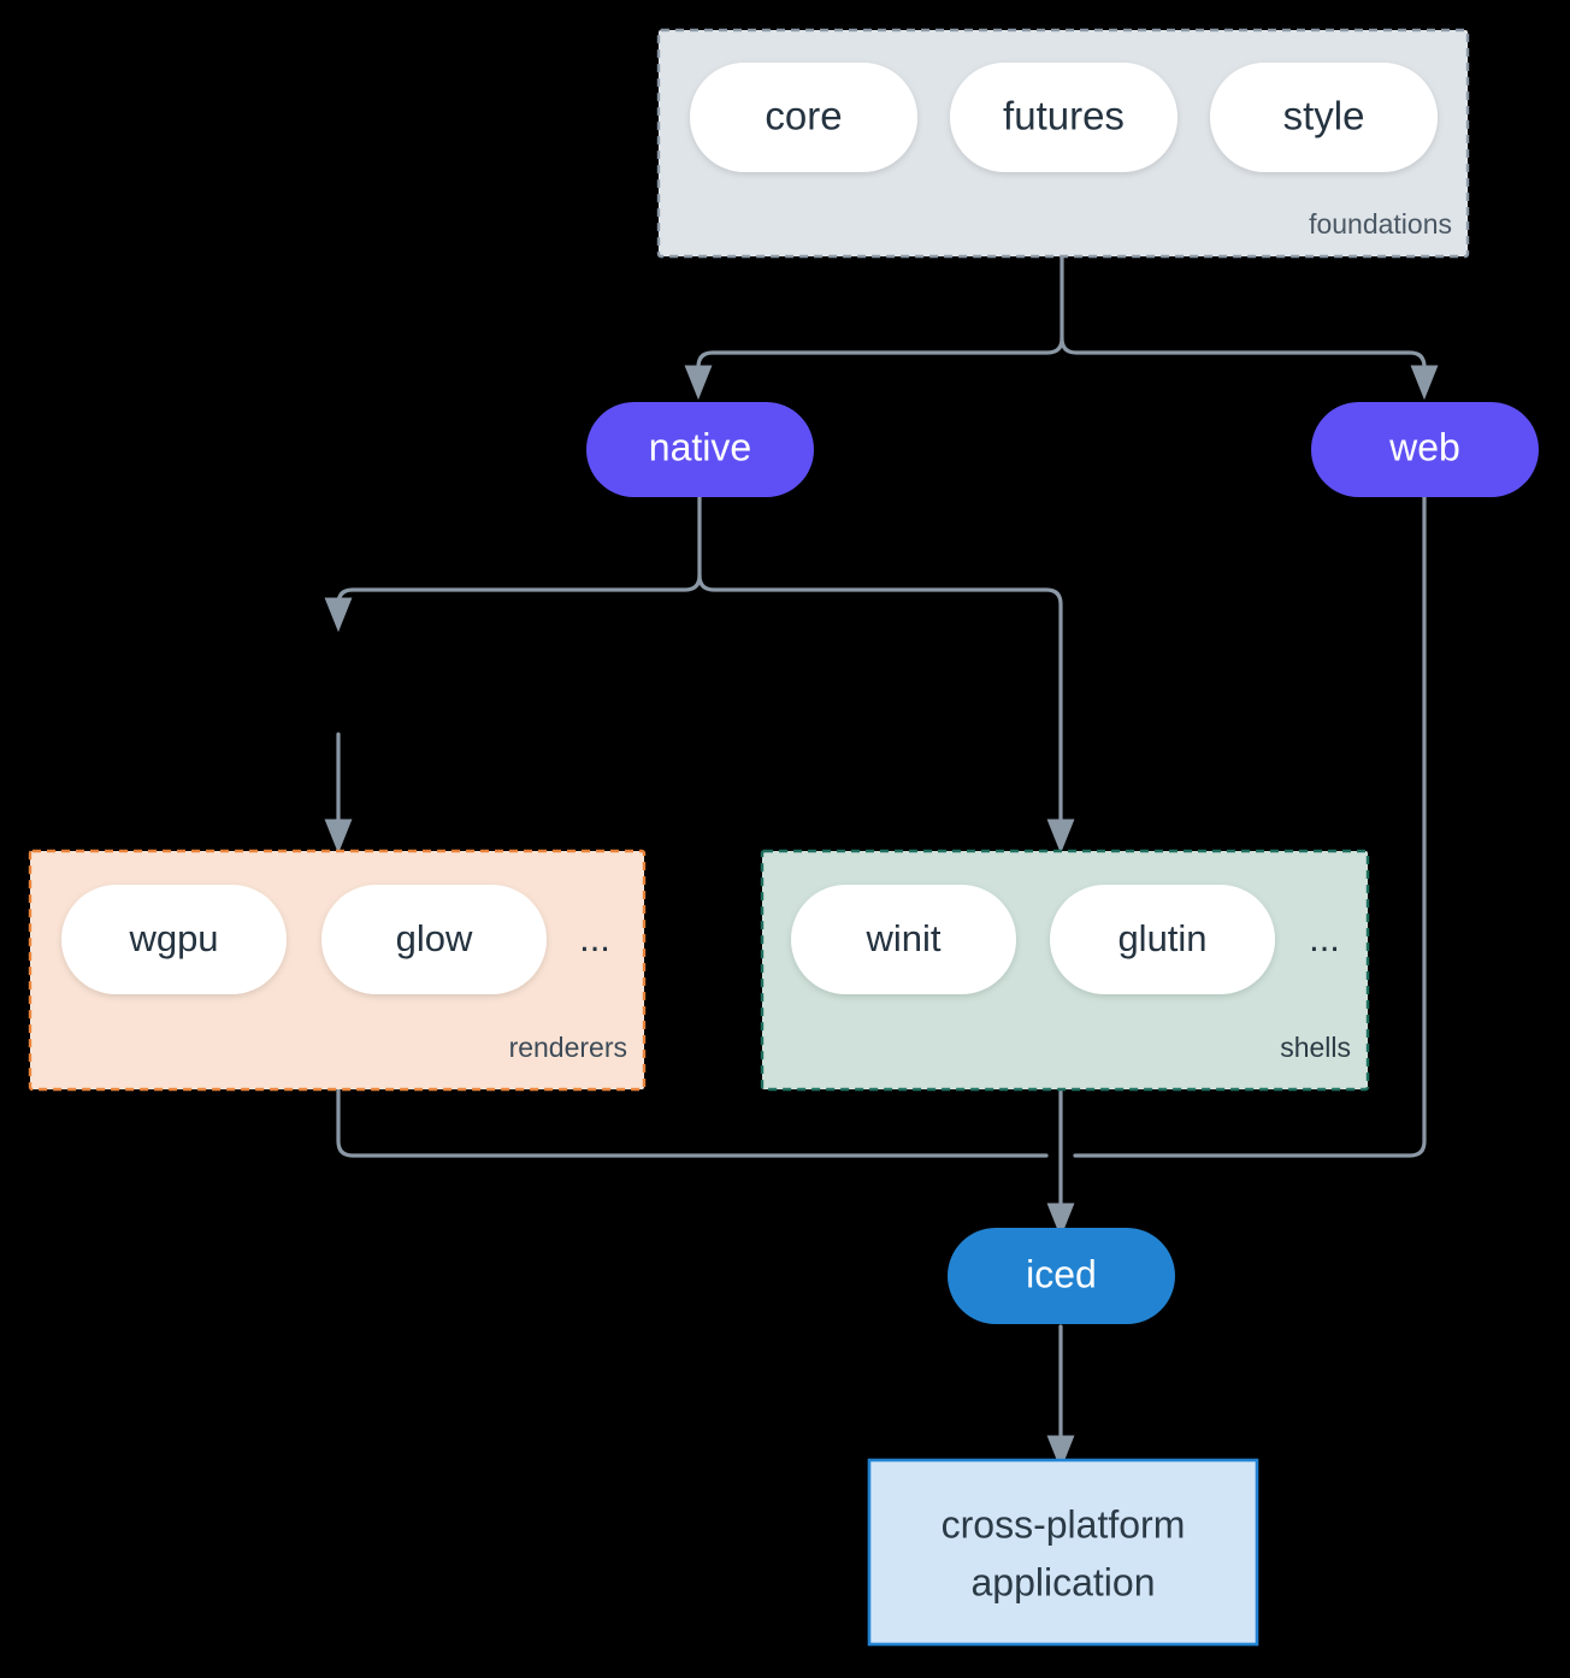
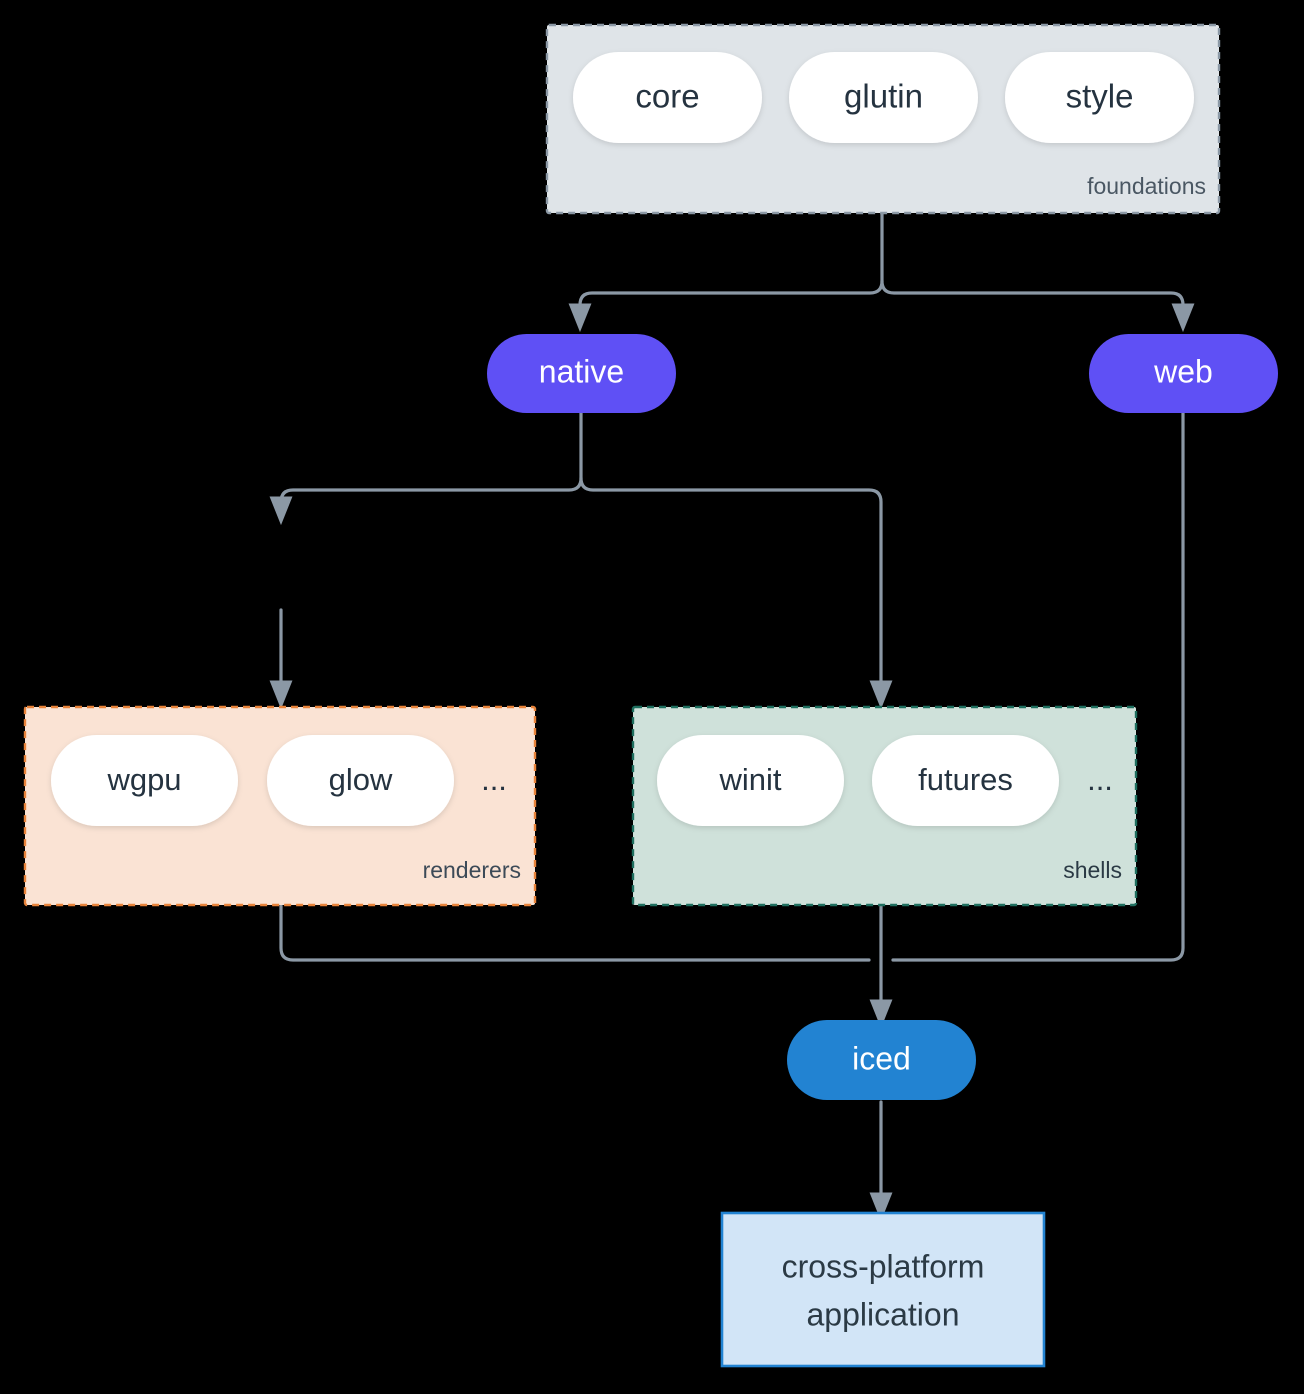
  core
- futures
+ glutin
  style
  foundations
  native
  web
  wgpu
  glow
  ...
  renderers
  winit
- glutin
+ futures
  ...
  shells
  iced
  cross-platform
  application
